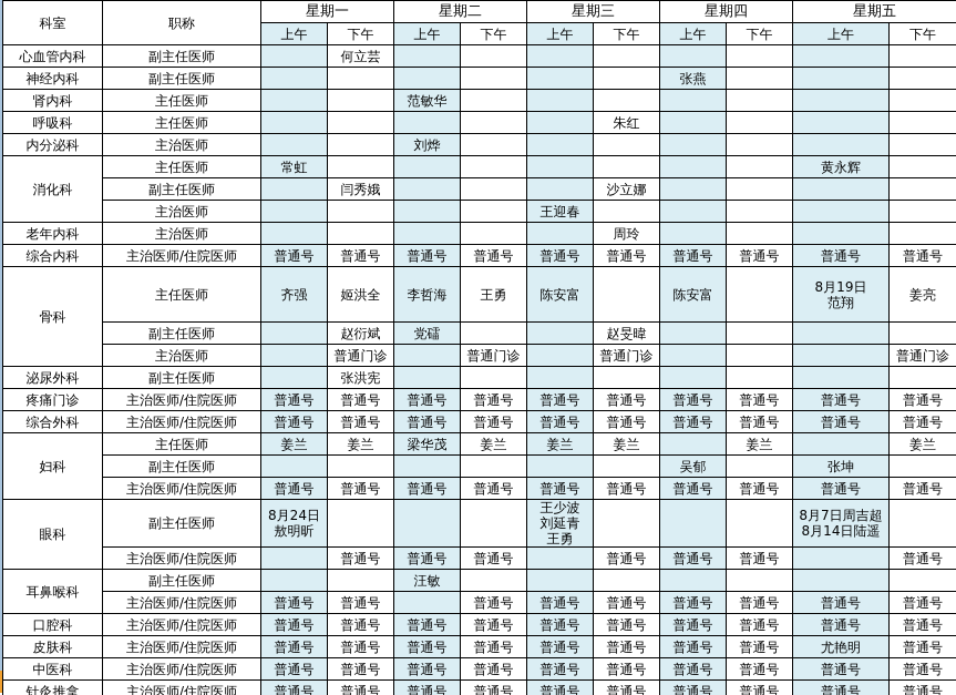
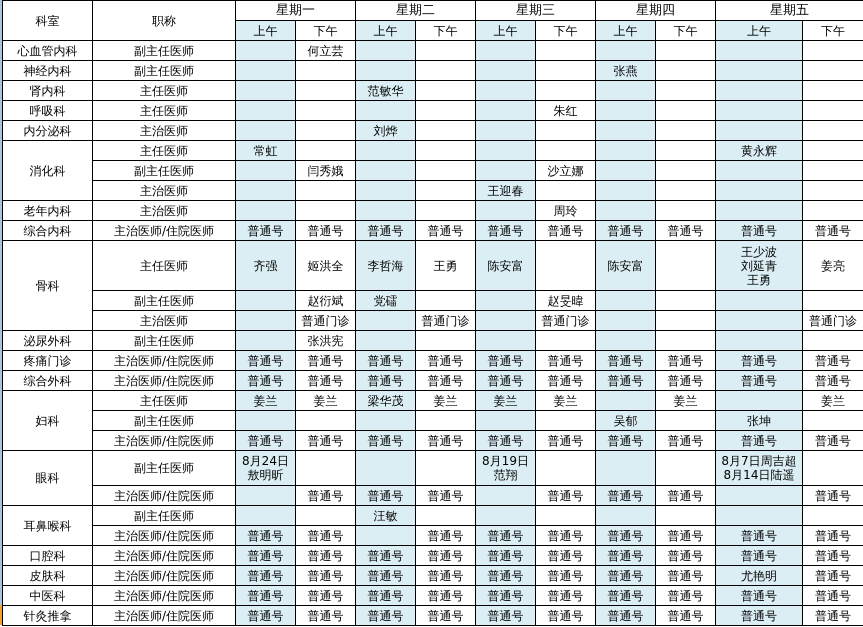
  科室	职称	星期一	星期二	星期三	星期四	星期五
  上午	下午	上午	下午	上午	下午	上午	下午	上午	下午
  心血管内科	副主任医师		何立芸
  神经内科	副主任医师							张燕
  肾内科	主任医师			范敏华
  呼吸科	主任医师						朱红
  内分泌科	主治医师			刘烨
  消化科	主任医师	常虹								黄永辉
  副主任医师		闫秀娥				沙立娜
  主治医师					王迎春
  老年内科	主治医师						周玲
  综合内科	主治医师/住院医师	普通号	普通号	普通号	普通号	普通号	普通号	普通号	普通号	普通号	普通号
- 骨科	主任医师	齐强	姬洪全	李哲海	王勇	陈安富		陈安富		8月19日 范翔	姜亮
+ 骨科	主任医师	齐强	姬洪全	李哲海	王勇	陈安富		陈安富		王少波 刘延青 王勇	姜亮
  副主任医师		赵衍斌	党礌			赵旻暐
  主治医师		普通门诊		普通门诊		普通门诊				普通门诊
  泌尿外科	副主任医师		张洪宪
  疼痛门诊	主治医师/住院医师	普通号	普通号	普通号	普通号	普通号	普通号	普通号	普通号	普通号	普通号
  综合外科	主治医师/住院医师	普通号	普通号	普通号	普通号	普通号	普通号	普通号	普通号	普通号	普通号
  妇科	主任医师	姜兰	姜兰	梁华茂	姜兰	姜兰	姜兰		姜兰		姜兰
  副主任医师							吴郁		张坤
  主治医师/住院医师	普通号	普通号	普通号	普通号	普通号	普通号	普通号	普通号	普通号	普通号
- 眼科	副主任医师	8月24日 敖明昕				王少波 刘延青 王勇				8月7日周吉超 8月14日陆遥
+ 眼科	副主任医师	8月24日 敖明昕				8月19日 范翔				8月7日周吉超 8月14日陆遥
  主治医师/住院医师		普通号	普通号	普通号		普通号	普通号	普通号		普通号
  耳鼻喉科	副主任医师			汪敏
  主治医师/住院医师	普通号	普通号		普通号	普通号	普通号	普通号	普通号	普通号	普通号
  口腔科	主治医师/住院医师	普通号	普通号	普通号	普通号	普通号	普通号	普通号	普通号	普通号	普通号
  皮肤科	主治医师/住院医师	普通号	普通号	普通号	普通号	普通号	普通号	普通号	普通号	尤艳明	普通号
  中医科	主治医师/住院医师	普通号	普通号	普通号	普通号	普通号	普通号	普通号	普通号	普通号	普通号
  针灸推拿	主治医师/住院医师	普通号	普通号	普通号	普通号	普通号	普通号	普通号	普通号	普通号	普通号
